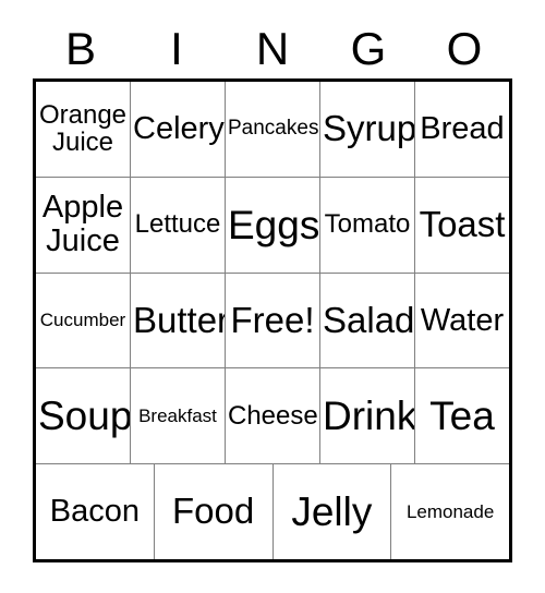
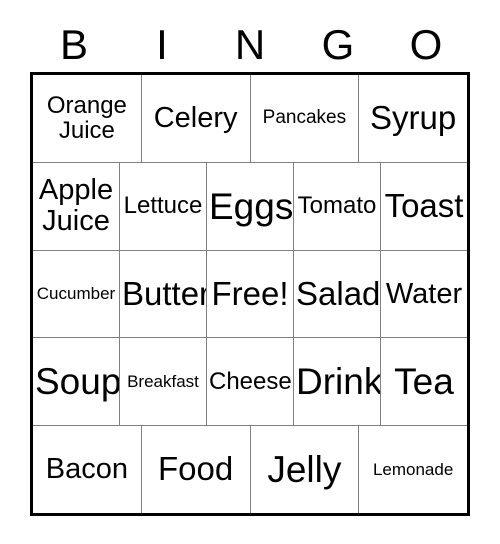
  B
  I
  N
  G
  O
  Orange
  Juice
  Celery
  Pancakes
  Syrup
- Bread
  Apple
  Juice
  Lettuce
  Eggs
  Tomato
  Toast
  Cucumber
  Butter
  Free!
  Salad
  Water
  Soup
  Breakfast
  Cheese
  Drink
  Tea
  Bacon
  Food
  Jelly
  Lemonade
